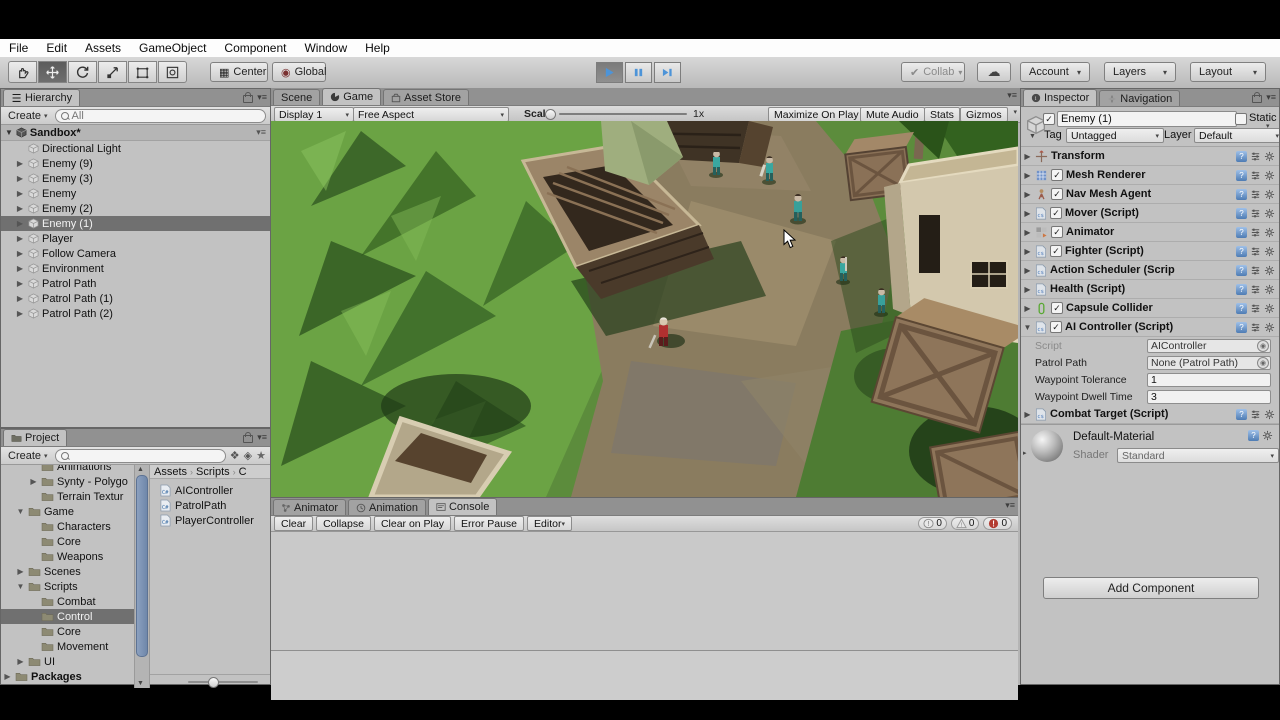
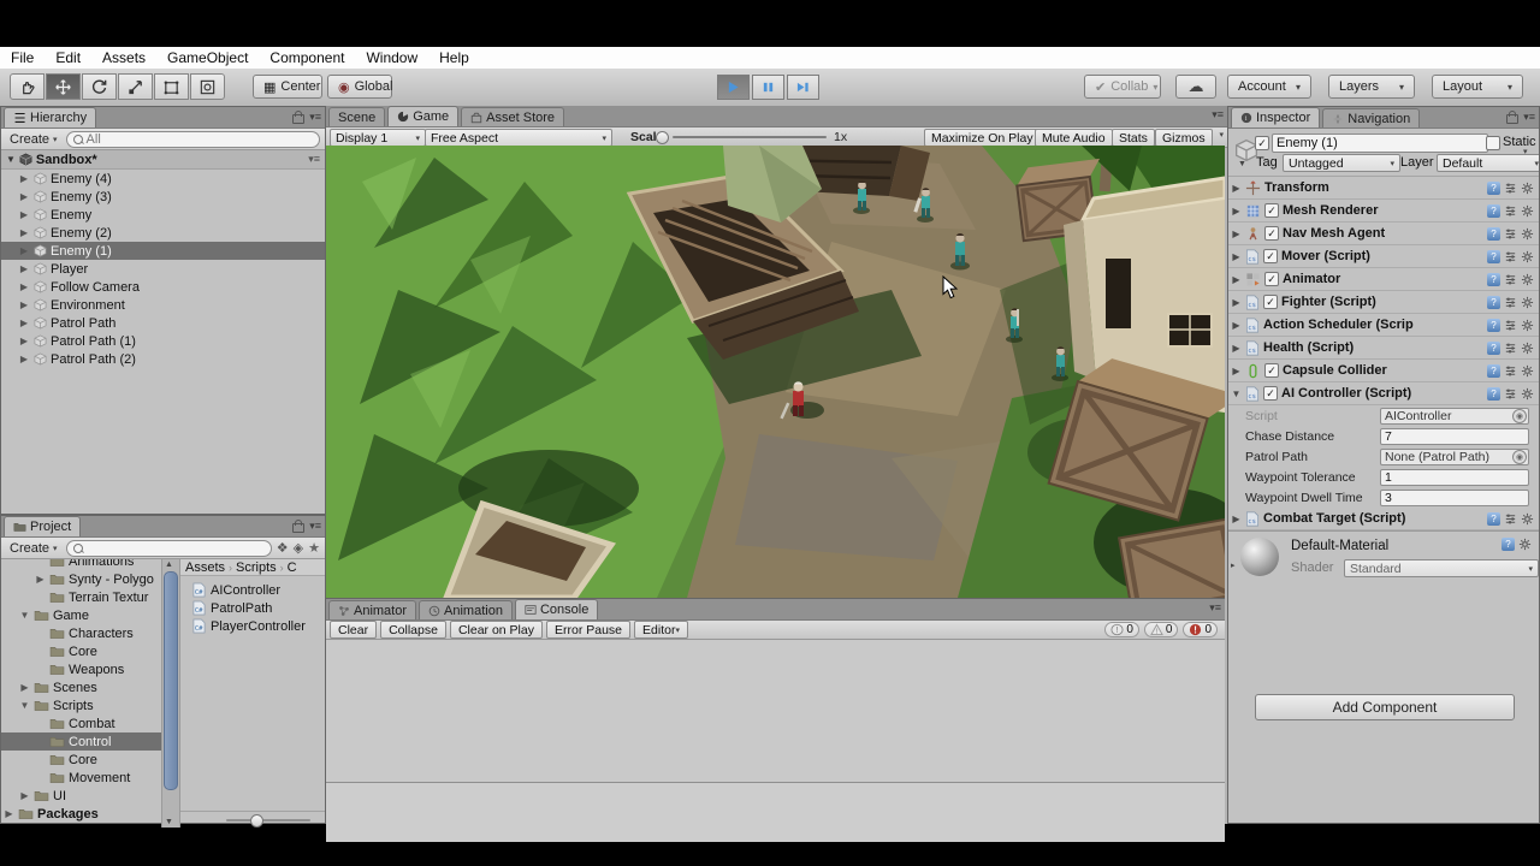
  File
  Edit
  Assets
  GameObject
  Component
  Window
  Help
  ▦
  Center
  ◉
  Global
  ✔
  Collab
  ▾
  ☁
  Account
  ▾
  Layers
  ▾
  Layout
  ▾
  ☰
  Hierarchy
  ▾≡
  Create
  All
  ▼
  Sandbox*
  ▾≡
- Directional Light
  ▶
- Enemy (9)
+ Enemy (4)
  ▶
  Enemy (3)
  ▶
  Enemy
  ▶
  Enemy (2)
  ▶
  Enemy (1)
  ▶
  Player
  ▶
  Follow Camera
  ▶
  Environment
  ▶
  Patrol Path
  ▶
  Patrol Path (1)
  ▶
  Patrol Path (2)
  Project
  ▾≡
  Create
  ❖
  ◈
  ★
  Animations
  ▶
  Synty - Polygo
  Terrain Textur
  ▼
  Game
  Characters
  Core
  Weapons
  ▶
  Scenes
  ▼
  Scripts
  Combat
  Control
  Core
  Movement
  ▶
  UI
  ▶
  Packages
  Assets
  ›
  Scripts
  ›
  C
  AIController
  PatrolPath
  PlayerController
  Scene
  Game
  Asset Store
  ▾≡
  Display 1
  Free Aspect
  1x
  Maximize On Play
  Mute Audio
  Stats
  Gizmos
  Animator
  Animation
  Console
  ▾≡
  Clear
  Collapse
  Clear on Play
  Error Pause
  Editor
  !
  0
  0
  !
  0
  Inspector
  Navigation
  ▾≡
  ✓
  Enemy (1)
  Static
  Tag
  Untagged
  Layer
  Default
  ▶
  Transform
  ?
  ▶
  ✓
  Mesh Renderer
  ?
  ▶
  ✓
  Nav Mesh Agent
  ?
  ▶
  ✓
  Mover (Script)
  ?
  ▶
  ✓
  Animator
  ?
  ▶
  ✓
  Fighter (Script)
  ?
  ▶
  Action Scheduler (Scrip
  ?
  ▶
  Health (Script)
  ?
  ▶
  ✓
  Capsule Collider
  ?
  ▼
  ✓
  AI Controller (Script)
  ?
  Script
  AIController
+ Chase Distance
+ 7
  Patrol Path
  None (Patrol Path)
  Waypoint Tolerance
  1
  Waypoint Dwell Time
  3
  ▶
  Combat Target (Script)
  ?
  Default-Material
  Shader
  Standard
  ?
  Add Component
